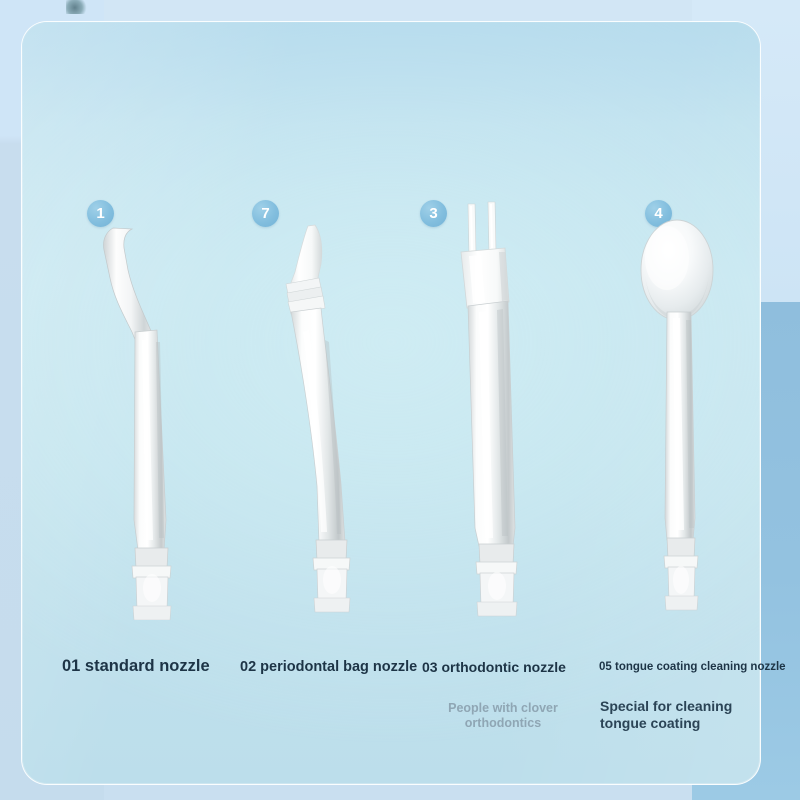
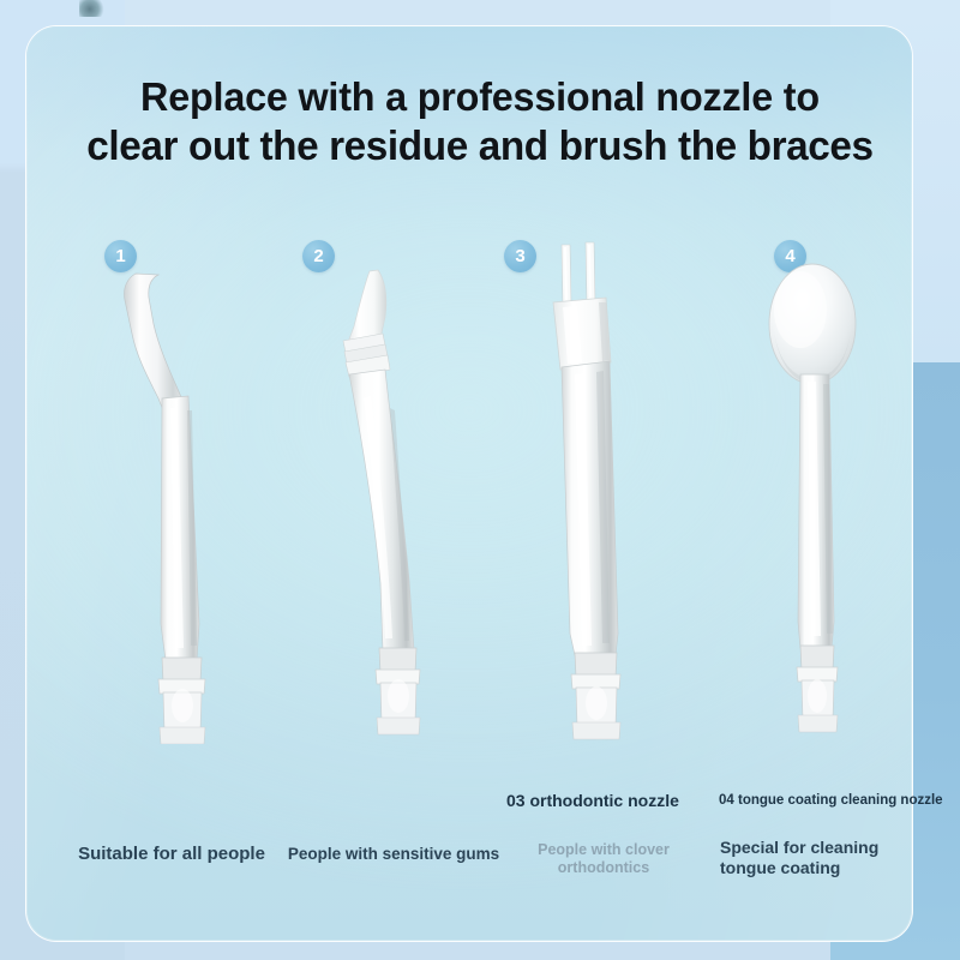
+ Replace with a professional nozzle to
+ clear out the residue and brush the braces
  1
- 7
+ 2
  3
  4
- 01 standard nozzle
- 02 periodontal bag nozzle
  03 orthodontic nozzle
- 05 tongue coating cleaning nozzle
+ 04 tongue coating cleaning nozzle
+ Suitable for all people
+ People with sensitive gums
  People with clover
  orthodontics
  Special for cleaning
  tongue coating
